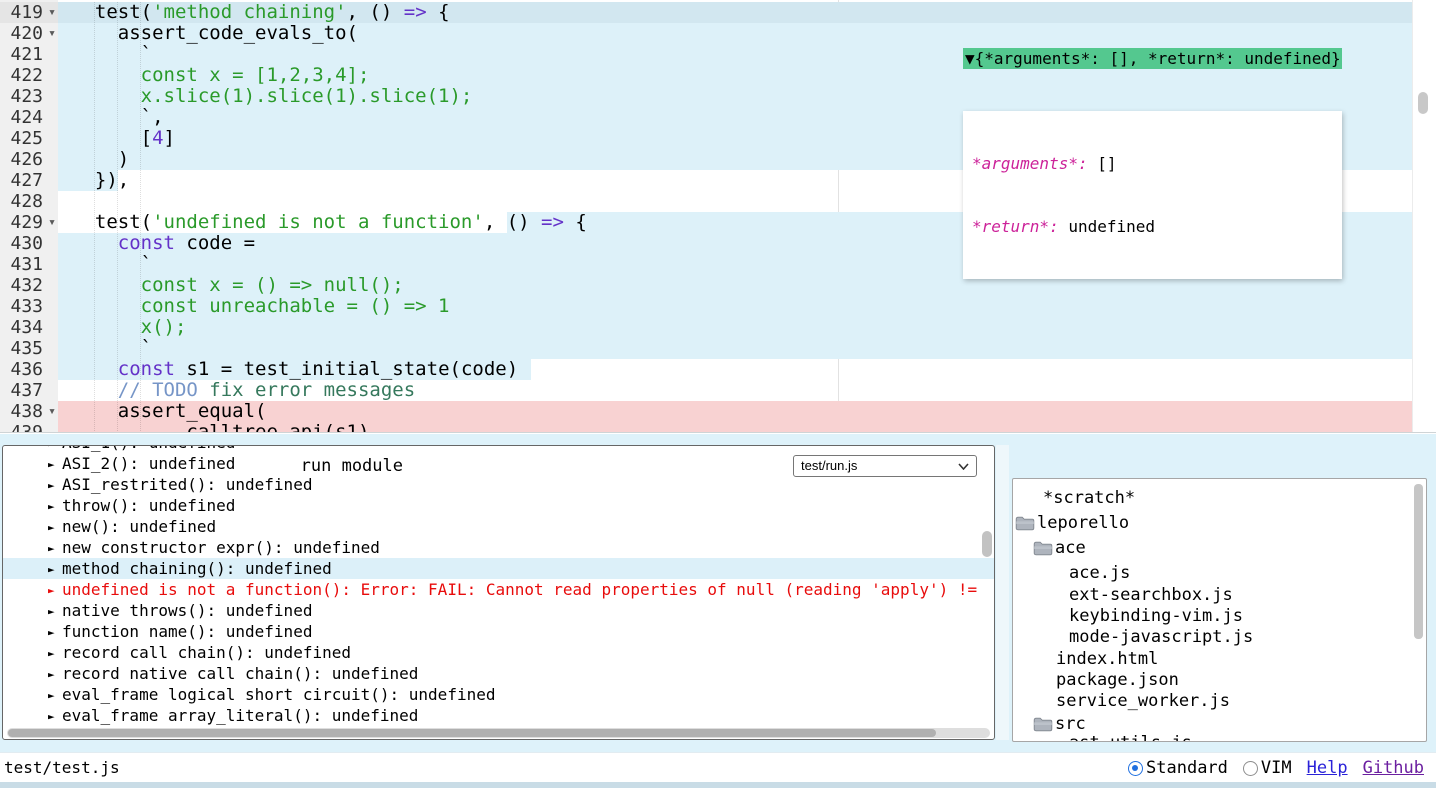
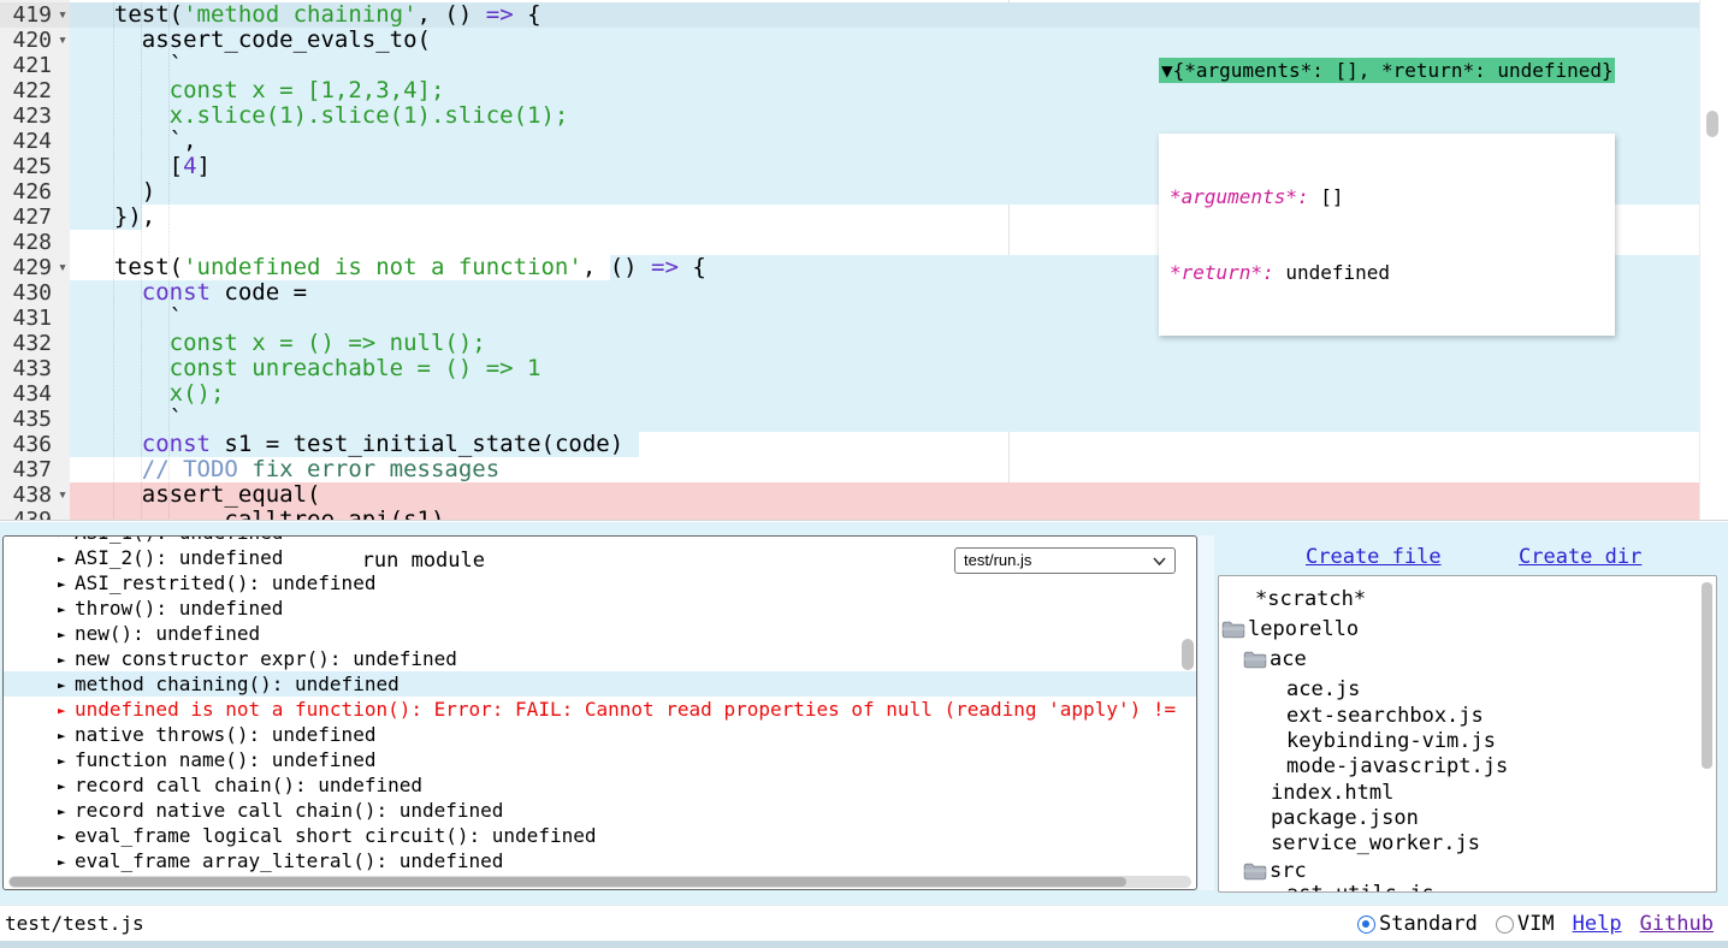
  test('method chaining', () => {
  assert_code_evals_to(
  `
  const x = [1,2,3,4];
  x.slice(1).slice(1).slice(1);
  `,
  [4]
  )
  }),
  test('undefined is not a function', () => {
  const code =
  `
  const x = () => null();
  const unreachable = () => 1
  x();
  `
  const s1 = test_initial_state(code)
  // TODO fix error messages
  assert_equal(
  419
  ▾
  420
  ▾
  421
  422
  423
  424
  425
  426
  427
  428
  429
  ▾
  430
  431
  432
  433
  434
  435
  436
  437
  438
  ▾
  ▼{*arguments*: [], *return*: undefined}
  *arguments*: []
  *return*: undefined
  ► ASI_2(): undefined
  ► ASI_restrited(): undefined
  ► throw(): undefined
  ► new(): undefined
  ► new constructor expr(): undefined
  ► method chaining(): undefined
  ► undefined is not a function(): Error: FAIL: Cannot read properties of null (reading 'apply') !=
  ► native throws(): undefined
  ► function name(): undefined
  ► record call chain(): undefined
  ► record native call chain(): undefined
  ► eval_frame logical short circuit(): undefined
  ► eval_frame array_literal(): undefined
  run module
  test/run.js
+ Create file
+ Create dir
  *scratch*
  leporello
  ace
  ace.js
  ext-searchbox.js
  keybinding-vim.js
  mode-javascript.js
  index.html
  package.json
  service_worker.js
  src
  test/test.js
  Standard
  VIM
  Help
  Github
